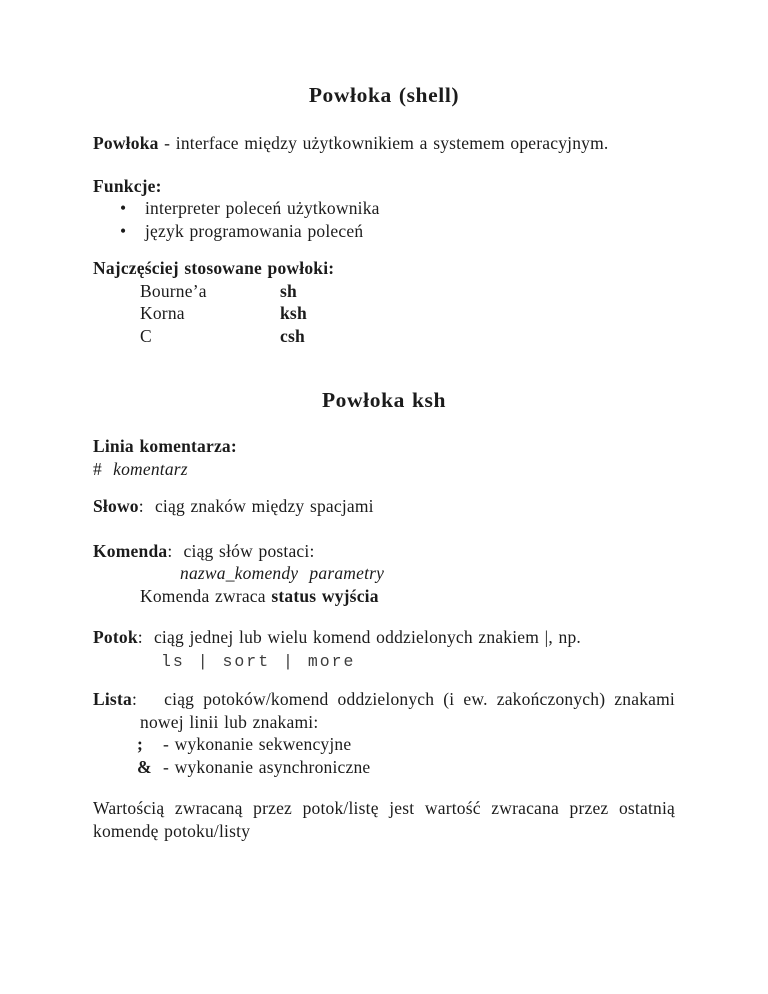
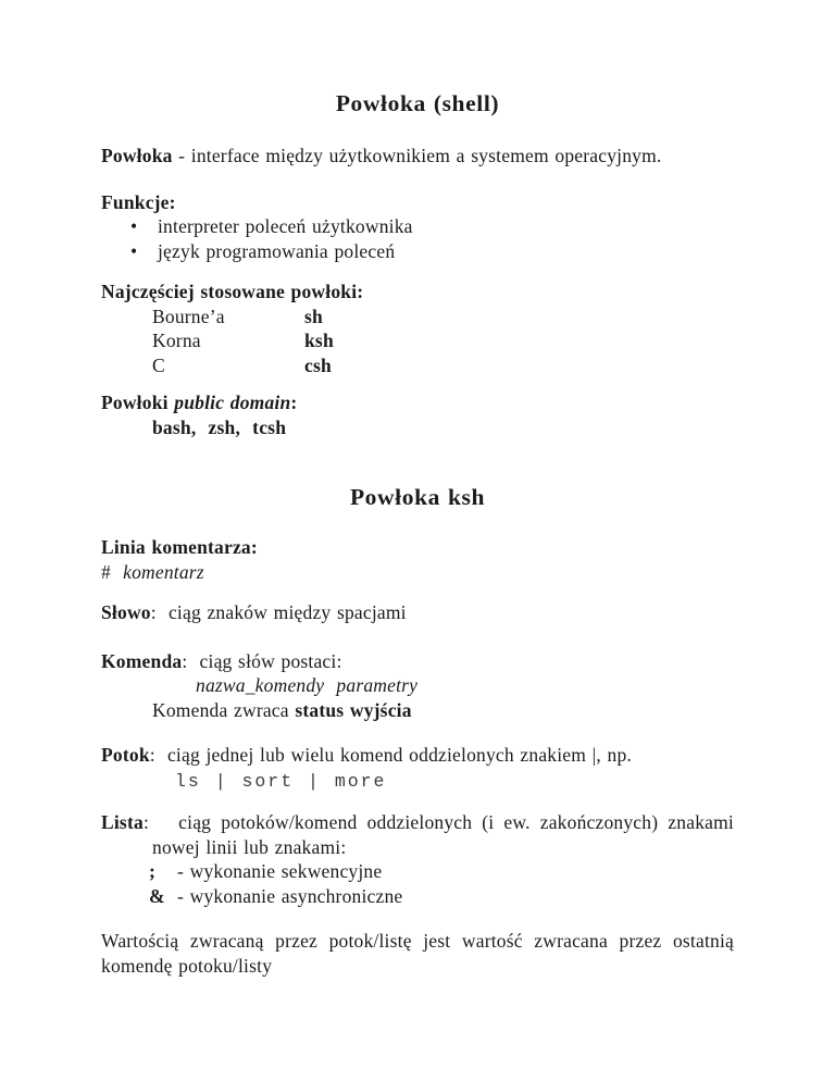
  Powłoka (shell)
  Powłoka - interface między użytkownikiem a systemem operacyjnym.
  Funkcje:
  •
  interpreter poleceń użytkownika
  •
  język programowania poleceń
  Najczęściej stosowane powłoki:
  Bourne’a sh
  Korna ksh
  C csh
+ Powłoki public domain:
+ bash, zsh, tcsh
  Powłoka ksh
  Linia komentarza:
  # komentarz
  Słowo: ciąg znaków między spacjami
  Komenda: ciąg słów postaci:
  nazwa_komendy parametry
  Komenda zwraca status wyjścia
  Potok: ciąg jednej lub wielu komend oddzielonych znakiem |, np.
  ls | sort | more
  Lista: ciąg potoków/komend oddzielonych (i ew. zakończonych) znakami nowej linii lub znakami:
  ; - wykonanie sekwencyjne
  & - wykonanie asynchroniczne
  Wartością zwracaną przez potok/listę jest wartość zwracana przez ostatnią komendę potoku/listy
